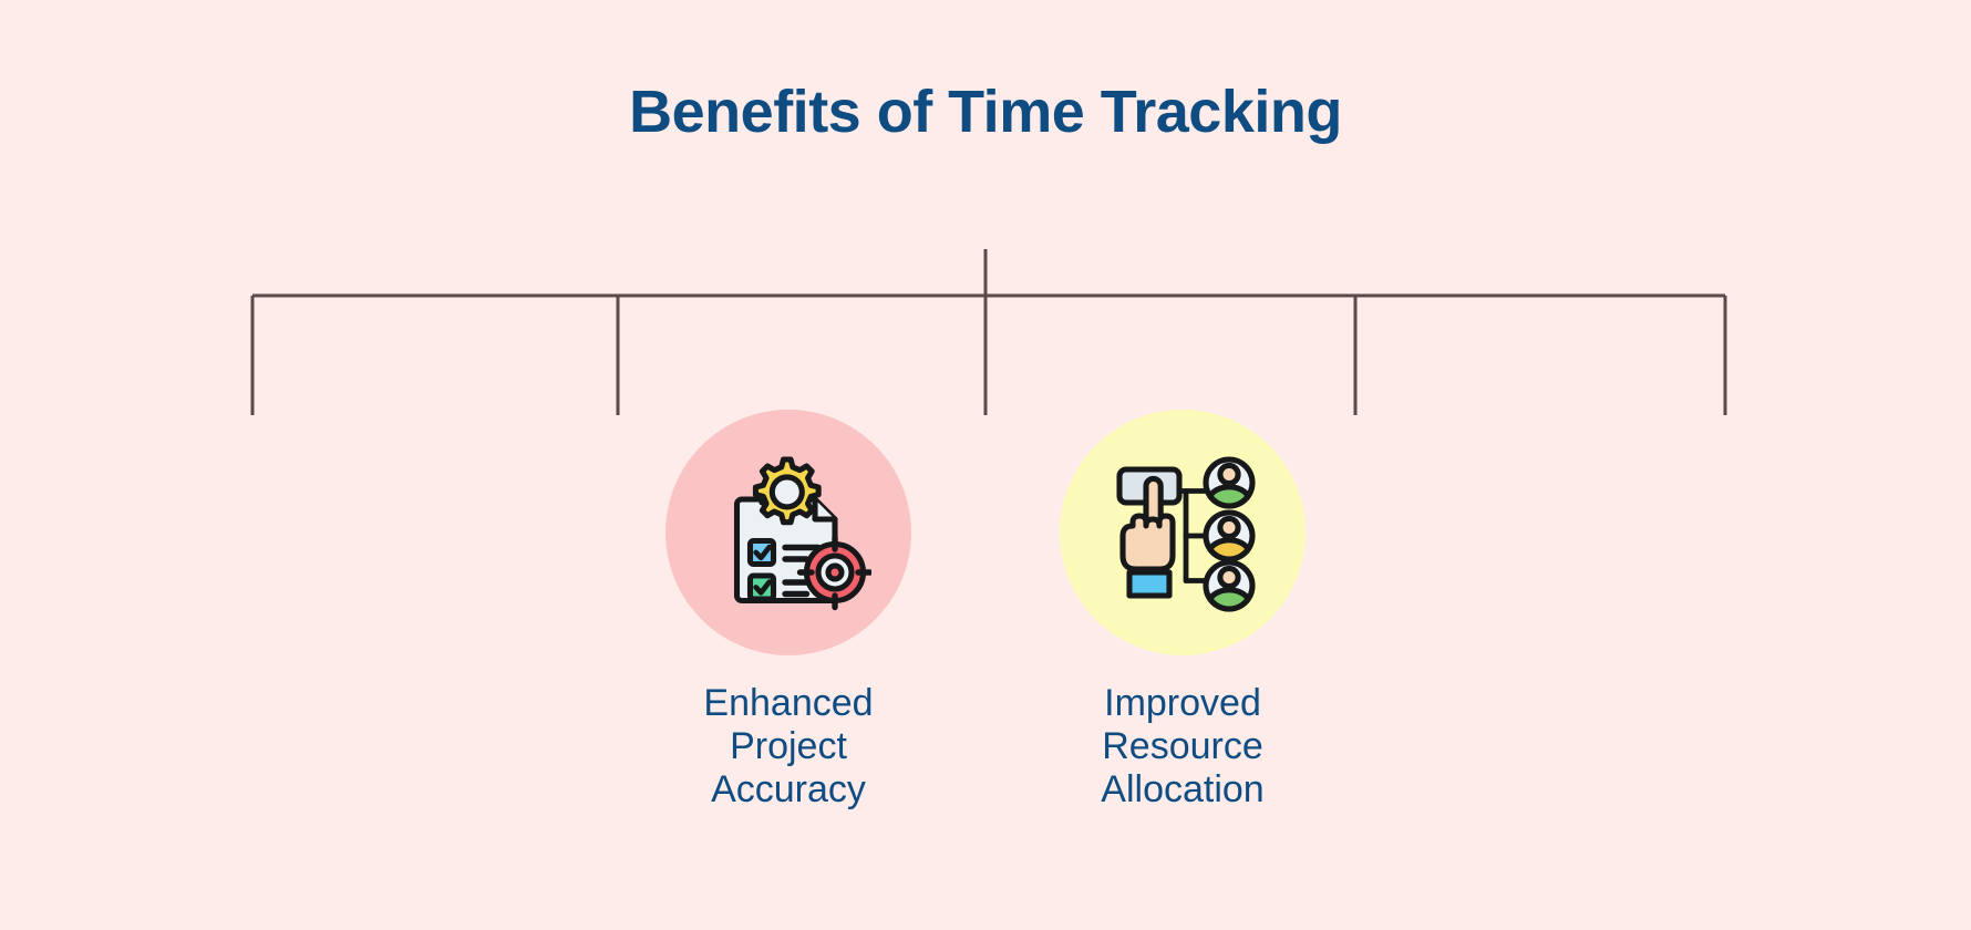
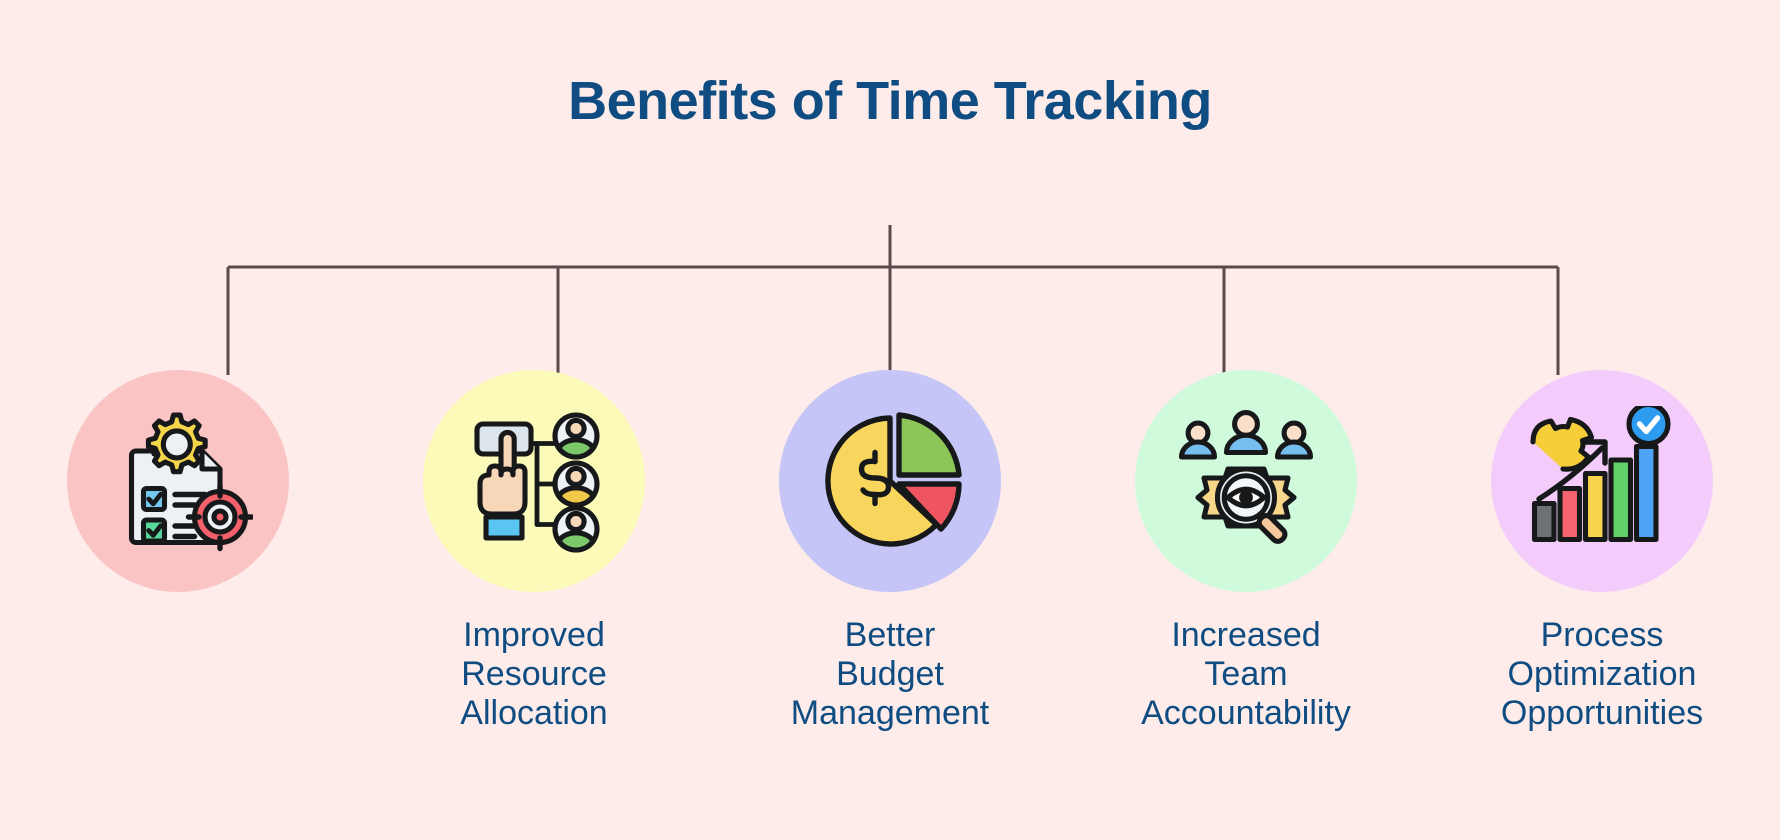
  Benefits of Time Tracking
- Enhanced
- Project
- Accuracy
  Improved
  Resource
  Allocation
+ Better
+ Budget
+ Management
+ Increased
+ Team
+ Accountability
+ Process
+ Optimization
+ Opportunities
